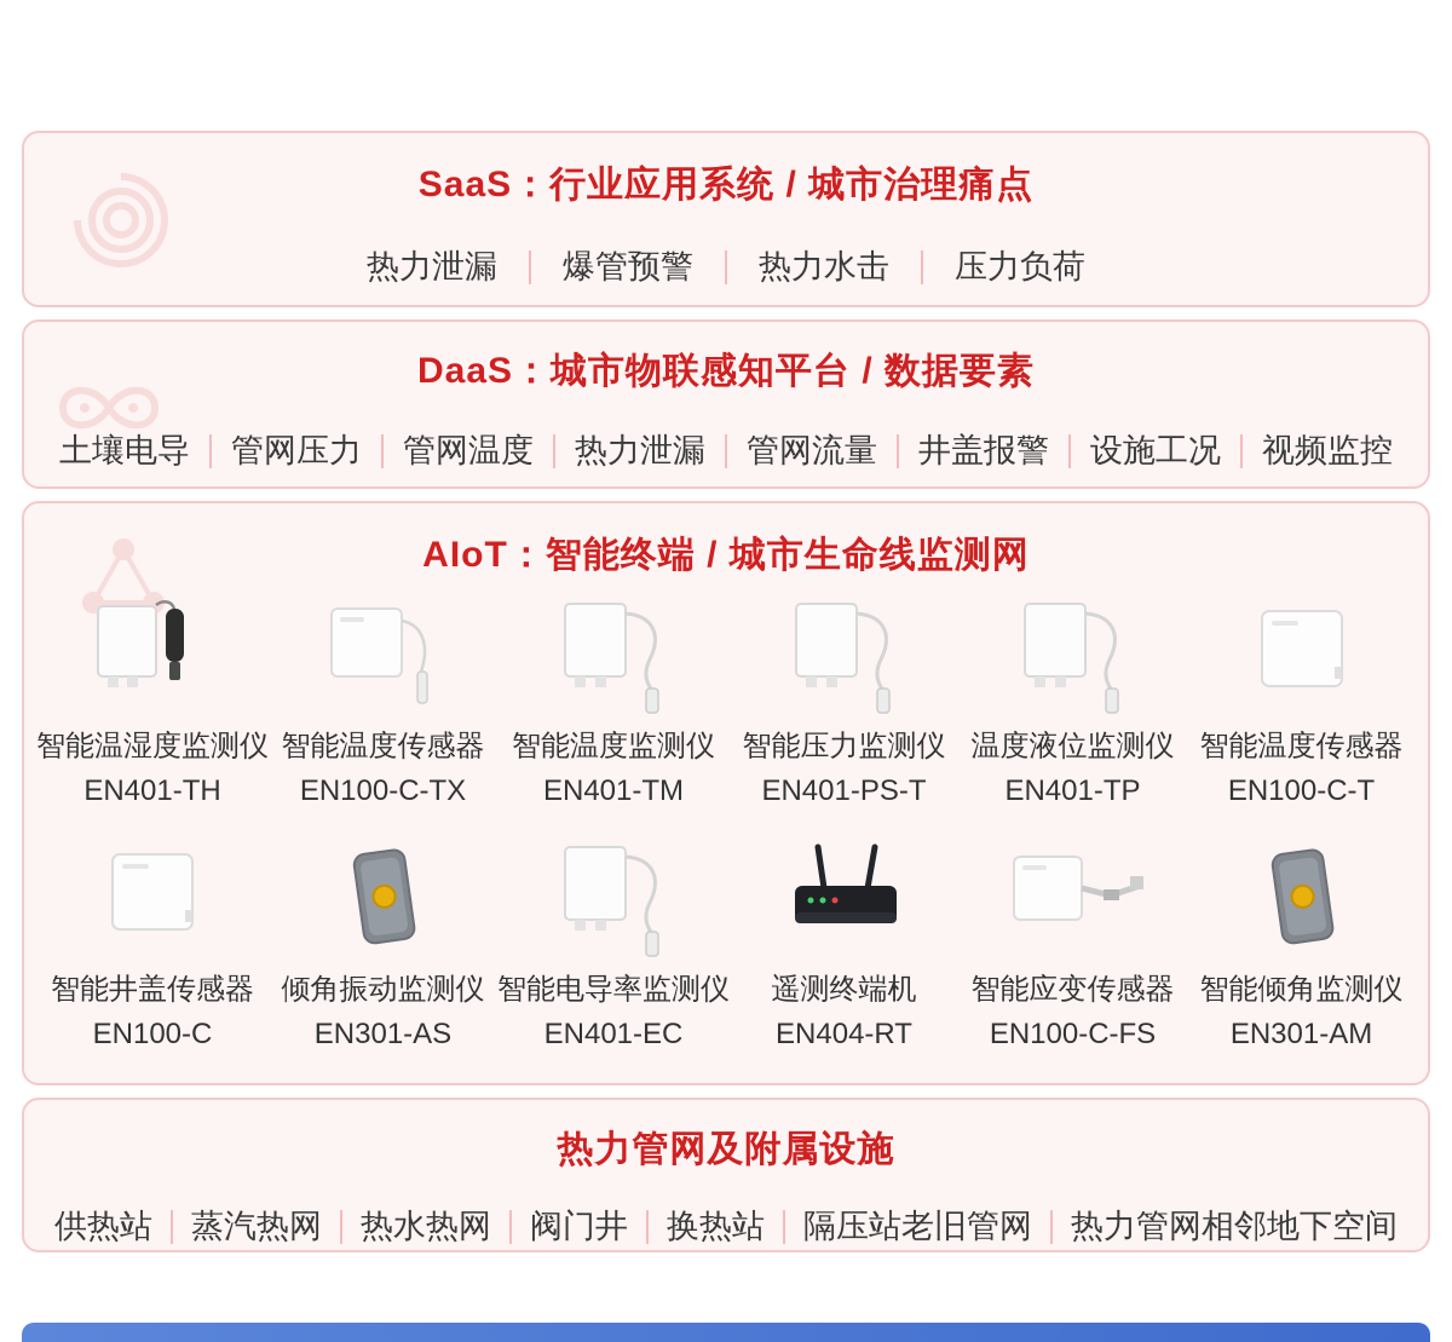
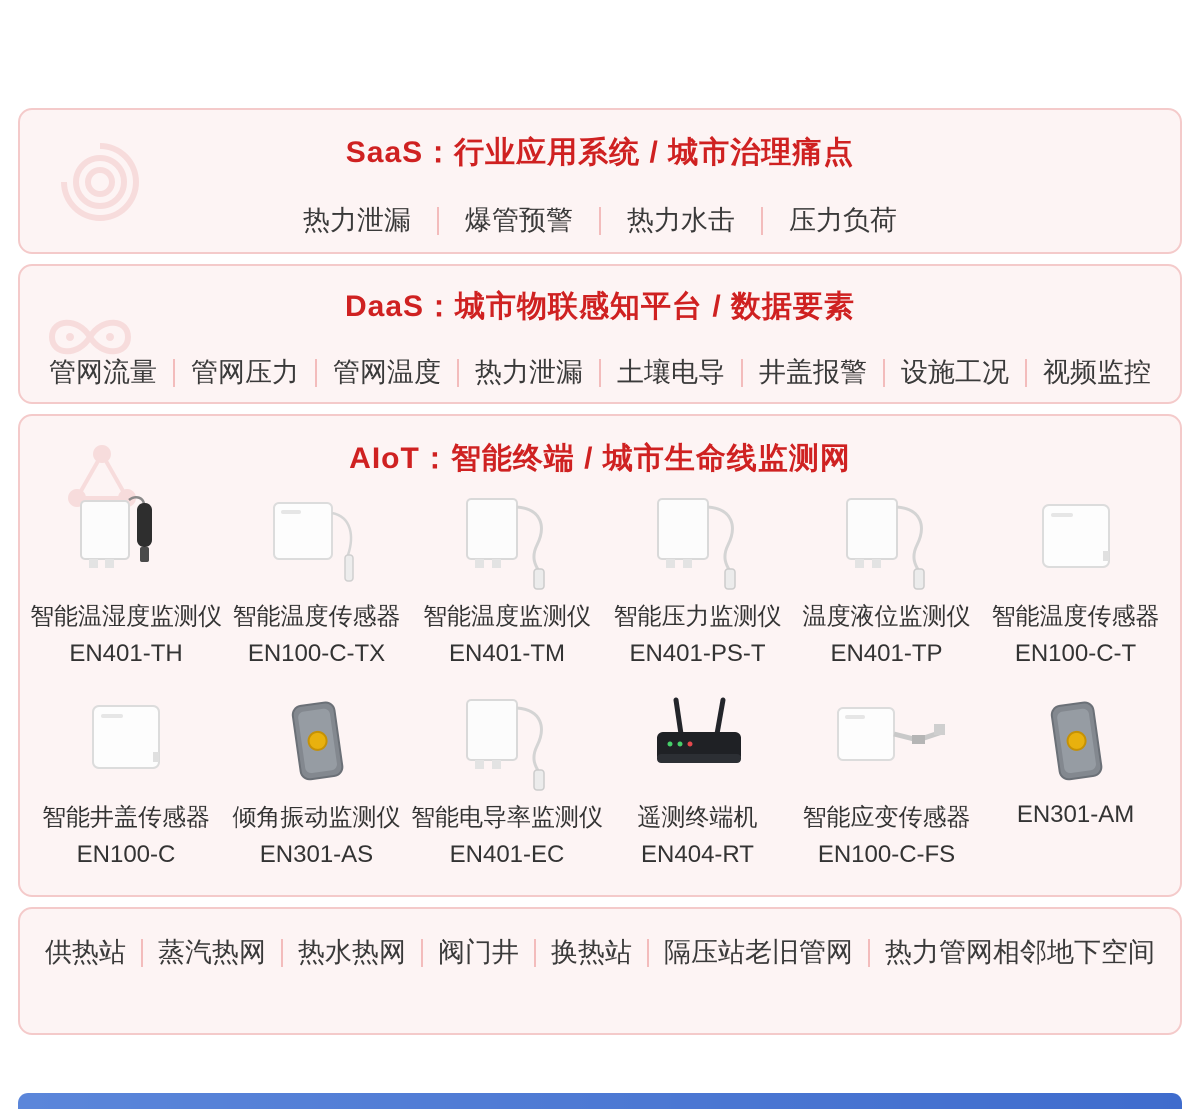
  SaaS：行业应用系统 / 城市治理痛点
  热力泄漏
  爆管预警
  热力水击
  压力负荷
  DaaS：城市物联感知平台 / 数据要素
- 土壤电导
+ 管网流量
  管网压力
  管网温度
  热力泄漏
- 管网流量
+ 土壤电导
  井盖报警
  设施工况
  视频监控
  AIoT：智能终端 / 城市生命线监测网
  智能温湿度监测仪
  EN401-TH
  智能温度传感器
  EN100-C-TX
  智能温度监测仪
  EN401-TM
  智能压力监测仪
  EN401-PS-T
  温度液位监测仪
  EN401-TP
  智能温度传感器
  EN100-C-T
  智能井盖传感器
  EN100-C
  倾角振动监测仪
  EN301-AS
  智能电导率监测仪
  EN401-EC
  遥测终端机
  EN404-RT
  智能应变传感器
  EN100-C-FS
- 智能倾角监测仪
  EN301-AM
- 热力管网及附属设施
  供热站
  蒸汽热网
  热水热网
  阀门井
  换热站
  隔压站老旧管网
  热力管网相邻地下空间
